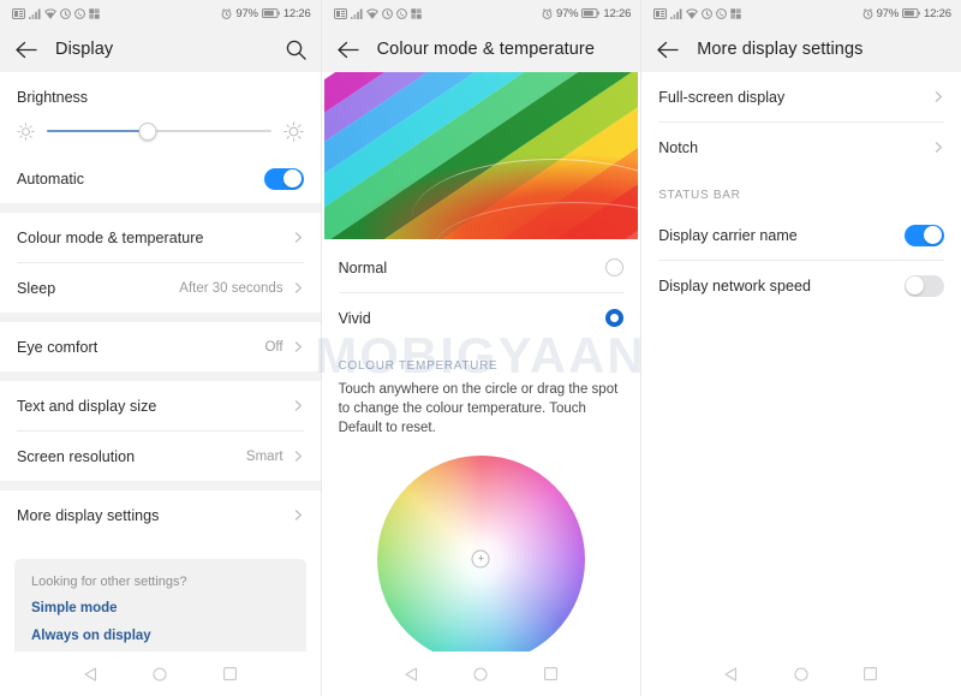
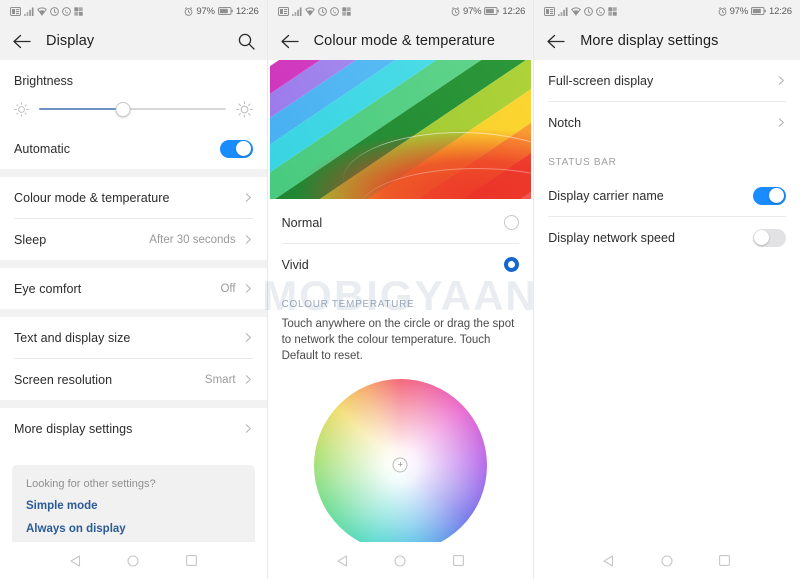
  97%
  12:26
  Display
  Brightness
  Automatic
  Colour mode & temperature
  Sleep
  After 30 seconds
  Eye comfort
  Off
  Text and display size
  Screen resolution
  Smart
  More display settings
  Looking for other settings?
  Simple mode
  Always on display
  97%
  12:26
  Colour mode & temperature
  Normal
  Vivid
  COLOUR TEMPERATURE
- Touch anywhere on the circle or drag the spot to change the colour temperature. Touch Default to reset.
+ Touch anywhere on the circle or drag the spot to network the colour temperature. Touch Default to reset.
  +
  97%
  12:26
  More display settings
  Full-screen display
  Notch
  STATUS BAR
  Display carrier name
  Display network speed
  MOBIGYAAN
